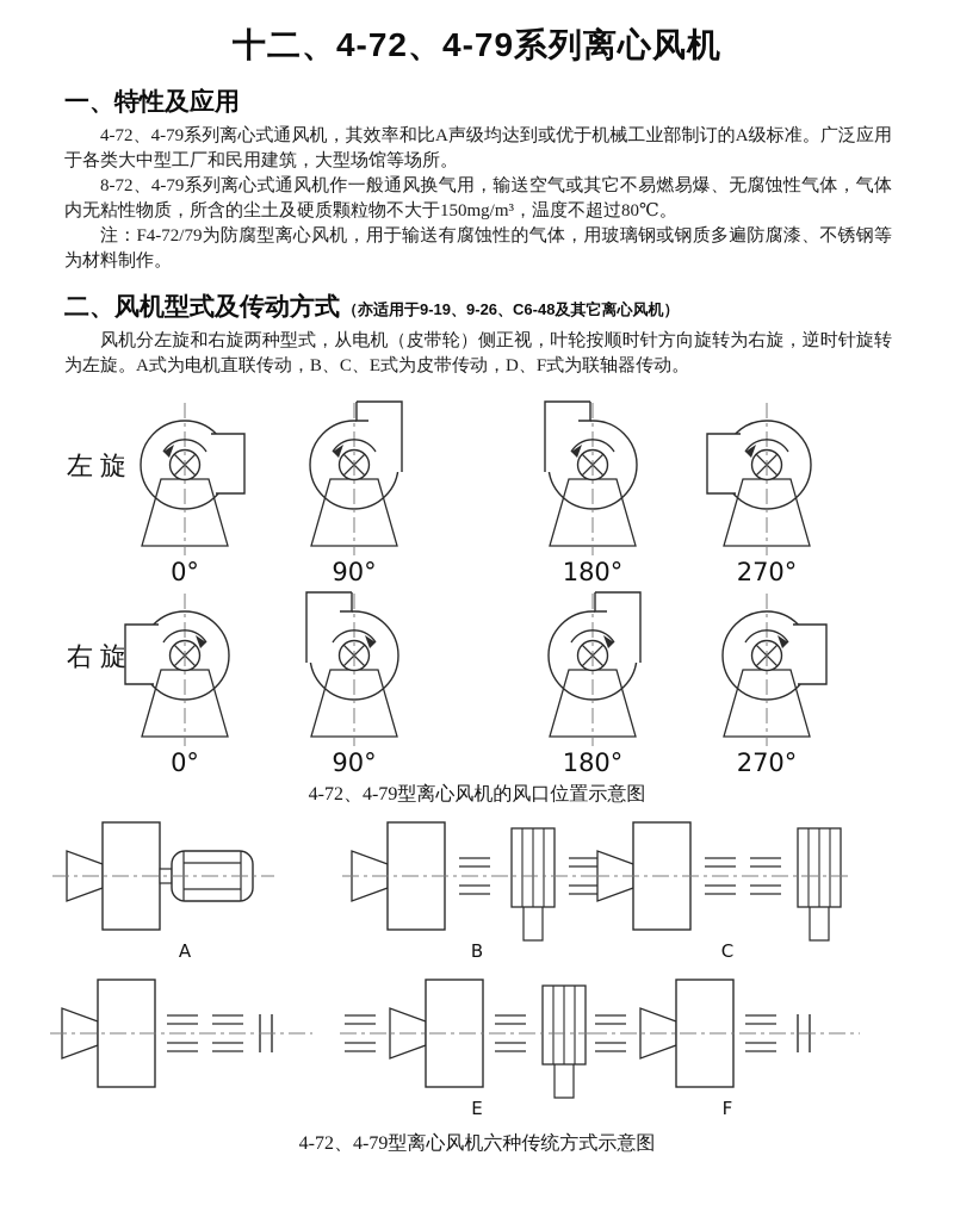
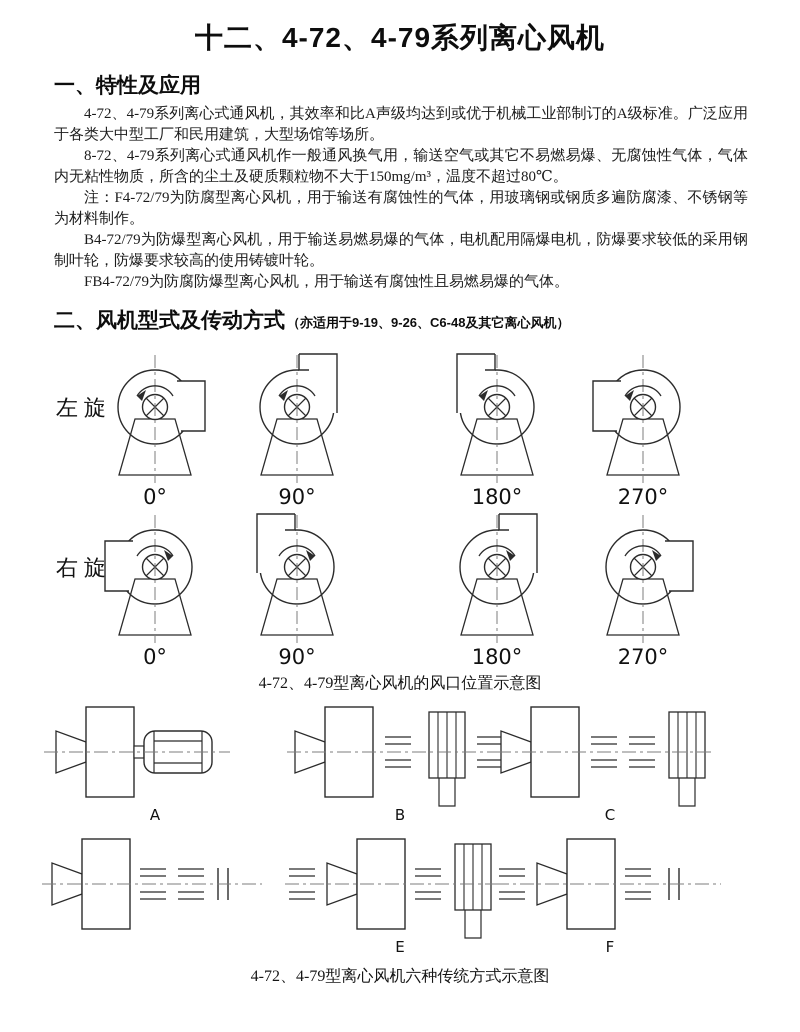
  十二、4-72、4-79系列离心风机
  一、特性及应用
  4-72、4-79系列离心式通风机，其效率和比A声级均达到或优于机械工业部制订的A级标准。广泛应用于各类大中型工厂和民用建筑，大型场馆等场所。
  8-72、4-79系列离心式通风机作一般通风换气用，输送空气或其它不易燃易爆、无腐蚀性气体，气体内无粘性物质，所含的尘土及硬质颗粒物不大于150mg/m³，温度不超过80℃。
  注：F4-72/79为防腐型离心风机，用于输送有腐蚀性的气体，用玻璃钢或钢质多遍防腐漆、不锈钢等为材料制作。
+ B4-72/79为防爆型离心风机，用于输送易燃易爆的气体，电机配用隔爆电机，防爆要求较低的采用钢制叶轮，防爆要求较高的使用铸镀叶轮。
+ FB4-72/79为防腐防爆型离心风机，用于输送有腐蚀性且易燃易爆的气体。
  二、风机型式及传动方式 （亦适用于9-19、9-26、C6-48及其它离心风机）
- 风机分左旋和右旋两种型式，从电机（皮带轮）侧正视，叶轮按顺时针方向旋转为右旋，逆时针旋转为左旋。A式为电机直联传动，B、C、E式为皮带传动，D、F式为联轴器传动。
  左旋
  0°
  90°
  180°
  270°
  右旋
  0°
  90°
  180°
  270°
  4-72、4-79型离心风机的风口位置示意图
  A
  B
  C
  E
  F
  4-72、4-79型离心风机六种传统方式示意图
